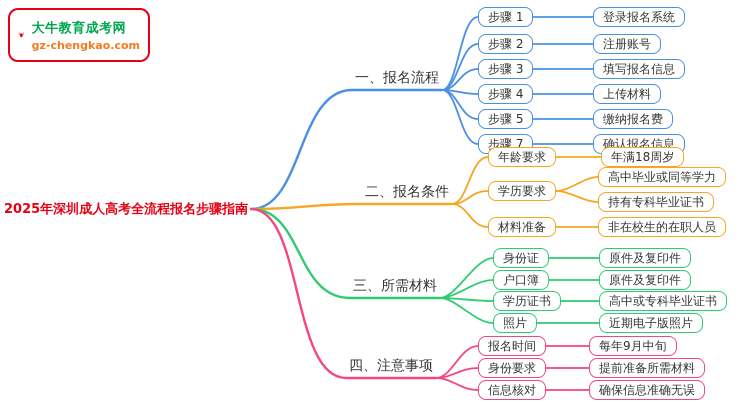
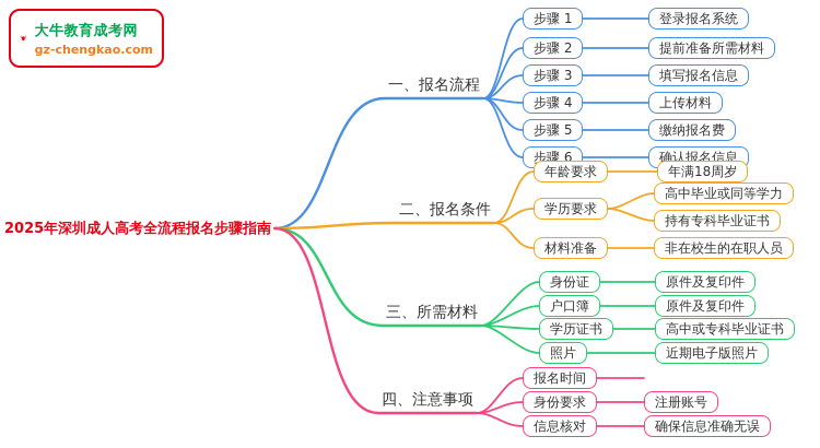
  大牛教育成考网
  gz-chengkao.com
  2025年深圳成人高考全流程报名步骤指南
  一、报名流程
  二、报名条件
  三、所需材料
  四、注意事项
  步骤 1
  步骤 2
  步骤 3
  步骤 4
  步骤 5
- 步骤 7
+ 步骤 6
  登录报名系统
- 注册账号
+ 提前准备所需材料
  填写报名信息
  上传材料
  缴纳报名费
  确认报名信息
  年龄要求
  学历要求
  材料准备
  年满18周岁
  高中毕业或同等学力
  持有专科毕业证书
  非在校生的在职人员
  身份证
  户口簿
  学历证书
  照片
  原件及复印件
  原件及复印件
  高中或专科毕业证书
  近期电子版照片
  报名时间
  身份要求
  信息核对
- 每年9月中旬
- 提前准备所需材料
+ 注册账号
  确保信息准确无误
